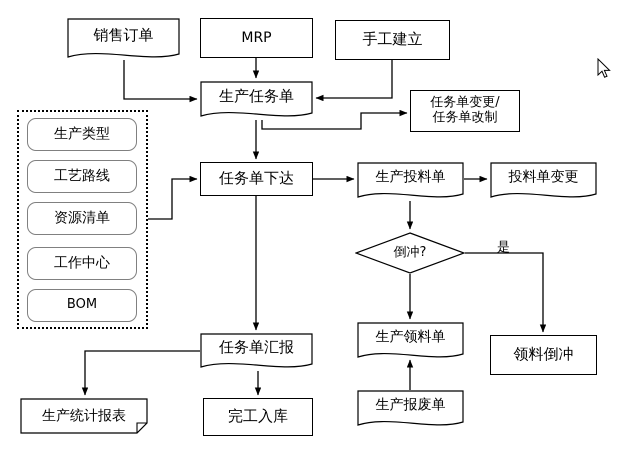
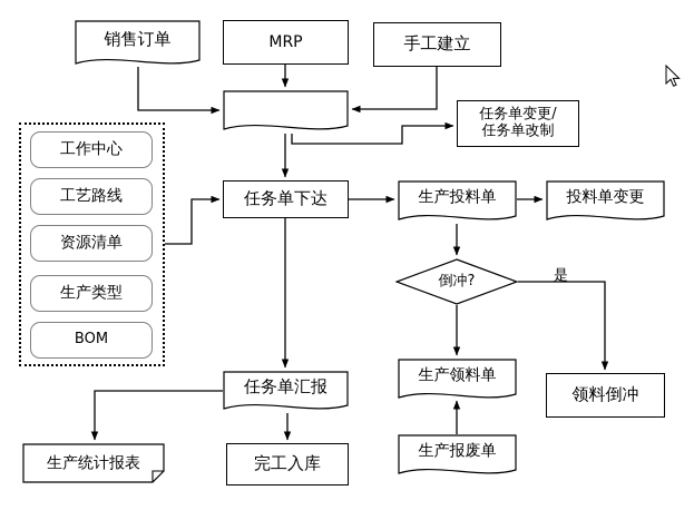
  销售订单
  MRP
  手工建立
- 生产任务单
  任务单变更/
  任务单改制
  任务单下达
  生产投料单
  投料单变更
  倒冲?
  生产领料单
  生产报废单
  领料倒冲
  任务单汇报
  生产统计报表
  完工入库
- 生产类型
+ 工作中心
  工艺路线
  资源清单
- 工作中心
+ 生产类型
  BOM
  是
